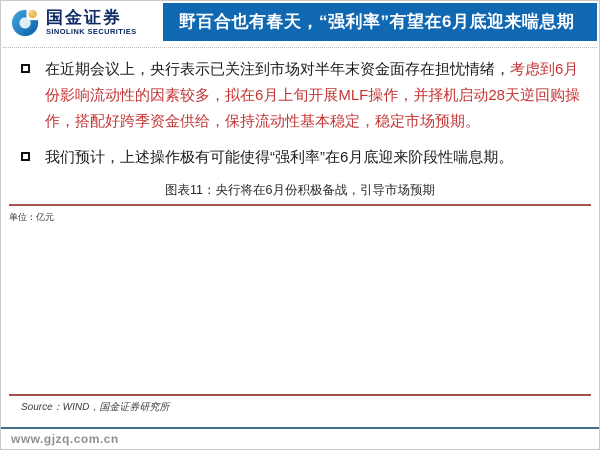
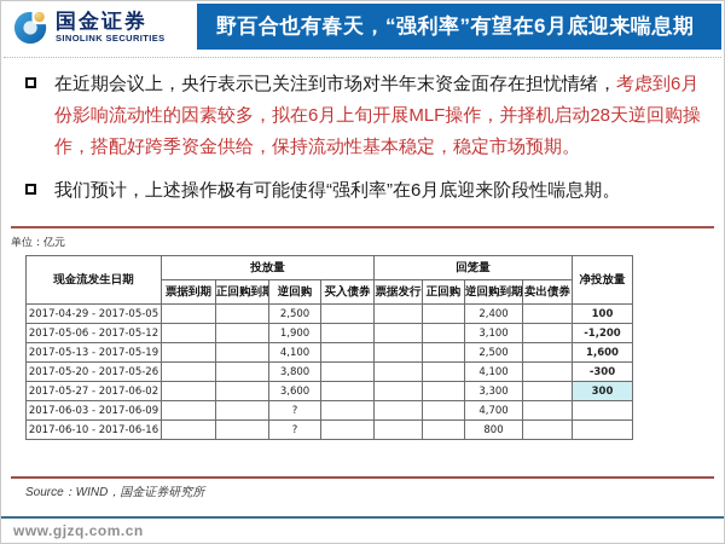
  国金证券
  SINOLINK SECURITIES
  野百合也有春天，“强利率”有望在6月底迎来喘息期
  在近期会议上，央行表示已关注到市场对半年末资金面存在担忧情绪，考虑到6月份影响流动性的因素较多，拟在6月上旬开展MLF操作，并择机启动28天逆回购操作，搭配好跨季资金供给，保持流动性基本稳定，稳定市场预期。
  我们预计，上述操作极有可能使得“强利率”在6月底迎来阶段性喘息期。
- 图表11：央行将在6月份积极备战，引导市场预期
  单位：亿元
+ 现金流发生日期	投放量	回笼量	净投放量
+ 票据到期	正回购到期	逆回购	买入债券	票据发行	正回购	逆回购到期	卖出债券
+ 2017-04-29 - 2017-05-05			2,500				2,400		100
+ 2017-05-06 - 2017-05-12			1,900				3,100		-1,200
+ 2017-05-13 - 2017-05-19			4,100				2,500		1,600
+ 2017-05-20 - 2017-05-26			3,800				4,100		-300
+ 2017-05-27 - 2017-06-02			3,600				3,300		300
+ 2017-06-03 - 2017-06-09			?				4,700
+ 2017-06-10 - 2017-06-16			?				800
  Source：WIND，国金证券研究所
  www.gjzq.com.cn
